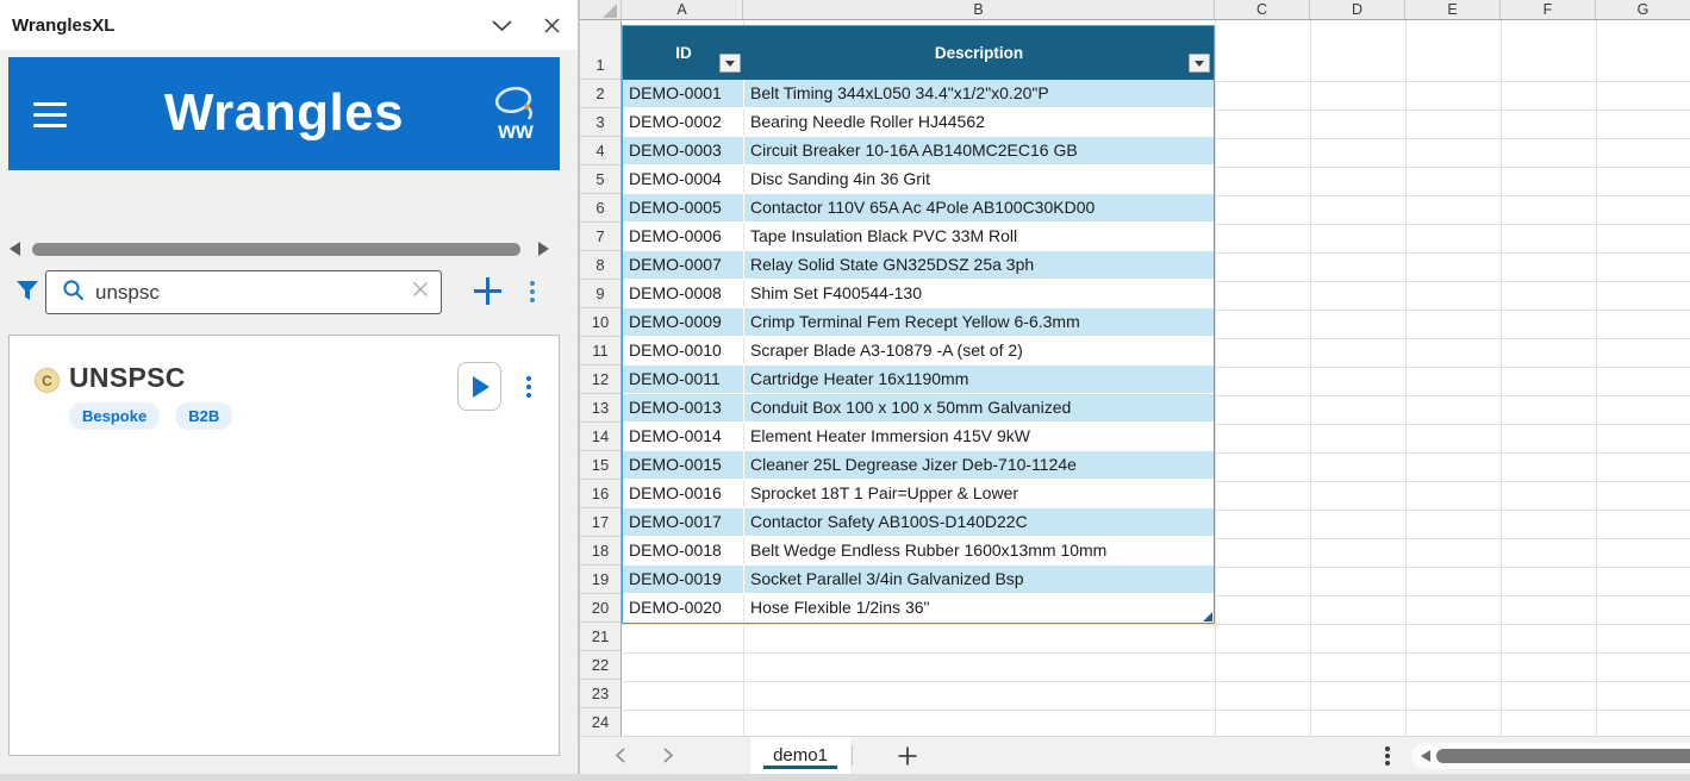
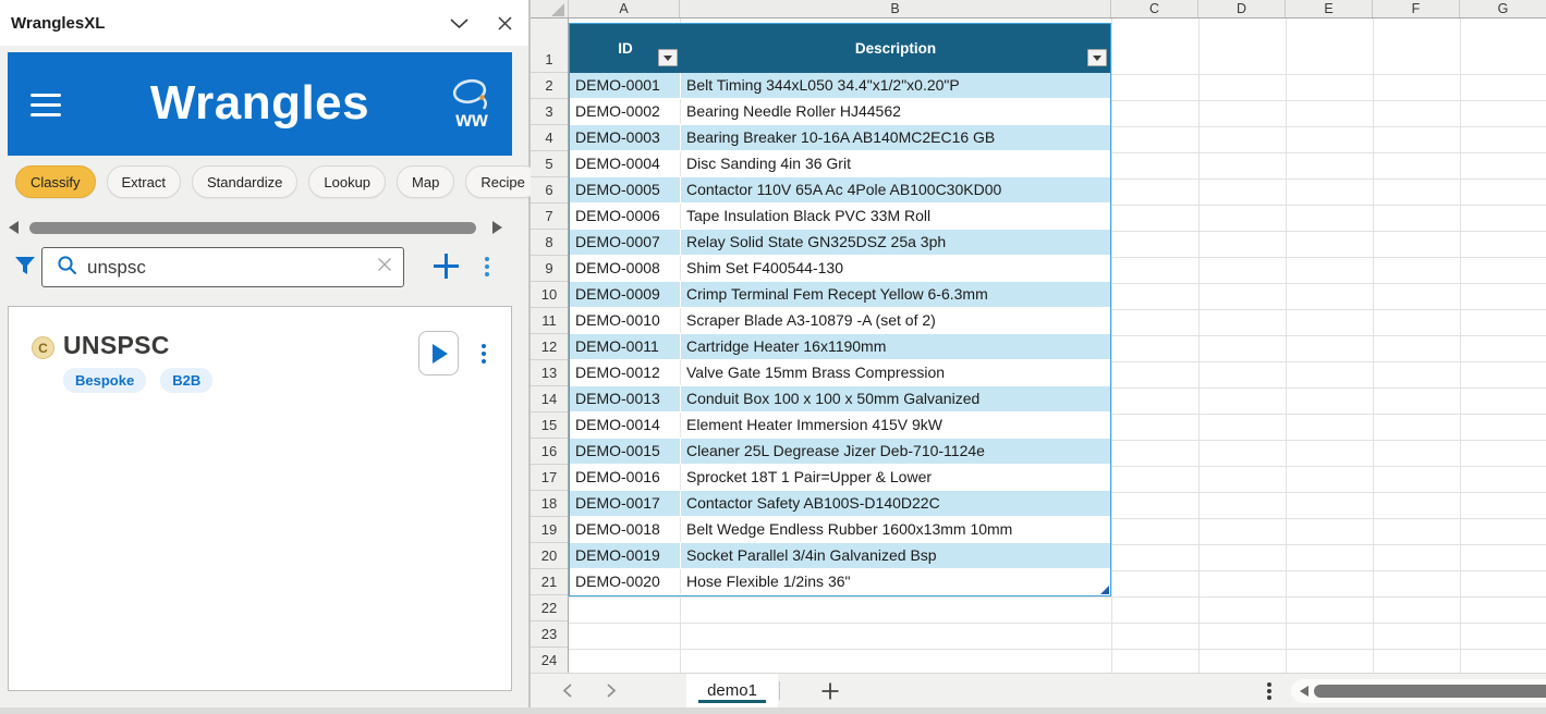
  WranglesXL
  Wrangles
  ww
+ Classify
+ Extract
+ Standardize
+ Lookup
+ Map
+ Recipe
  unspsc
  C
  UNSPSC
  Bespoke
  B2B
  A
  B
  C
  D
  E
  F
  G
  1
  2
  3
  4
  5
  6
  7
  8
  9
  10
  11
  12
  13
  14
  15
  16
  17
  18
  19
  20
  21
  22
  23
  24
  ID
  Description
  DEMO-0001
  Belt Timing 344xL050 34.4"x1/2"x0.20"P
  DEMO-0002
  Bearing Needle Roller HJ44562
  DEMO-0003
- Circuit Breaker 10-16A AB140MC2EC16 GB
+ Bearing Breaker 10-16A AB140MC2EC16 GB
  DEMO-0004
  Disc Sanding 4in 36 Grit
  DEMO-0005
  Contactor 110V 65A Ac 4Pole AB100C30KD00
  DEMO-0006
  Tape Insulation Black PVC 33M Roll
  DEMO-0007
  Relay Solid State GN325DSZ 25a 3ph
  DEMO-0008
  Shim Set F400544-130
  DEMO-0009
  Crimp Terminal Fem Recept Yellow 6-6.3mm
  DEMO-0010
  Scraper Blade A3-10879 -A (set of 2)
  DEMO-0011
  Cartridge Heater 16x1190mm
+ DEMO-0012
+ Valve Gate 15mm Brass Compression
  DEMO-0013
  Conduit Box 100 x 100 x 50mm Galvanized
  DEMO-0014
  Element Heater Immersion 415V 9kW
  DEMO-0015
  Cleaner 25L Degrease Jizer Deb-710-1124e
  DEMO-0016
  Sprocket 18T 1 Pair=Upper & Lower
  DEMO-0017
  Contactor Safety AB100S-D140D22C
  DEMO-0018
  Belt Wedge Endless Rubber 1600x13mm 10mm
  DEMO-0019
  Socket Parallel 3/4in Galvanized Bsp
  DEMO-0020
  Hose Flexible 1/2ins 36"
  demo1
